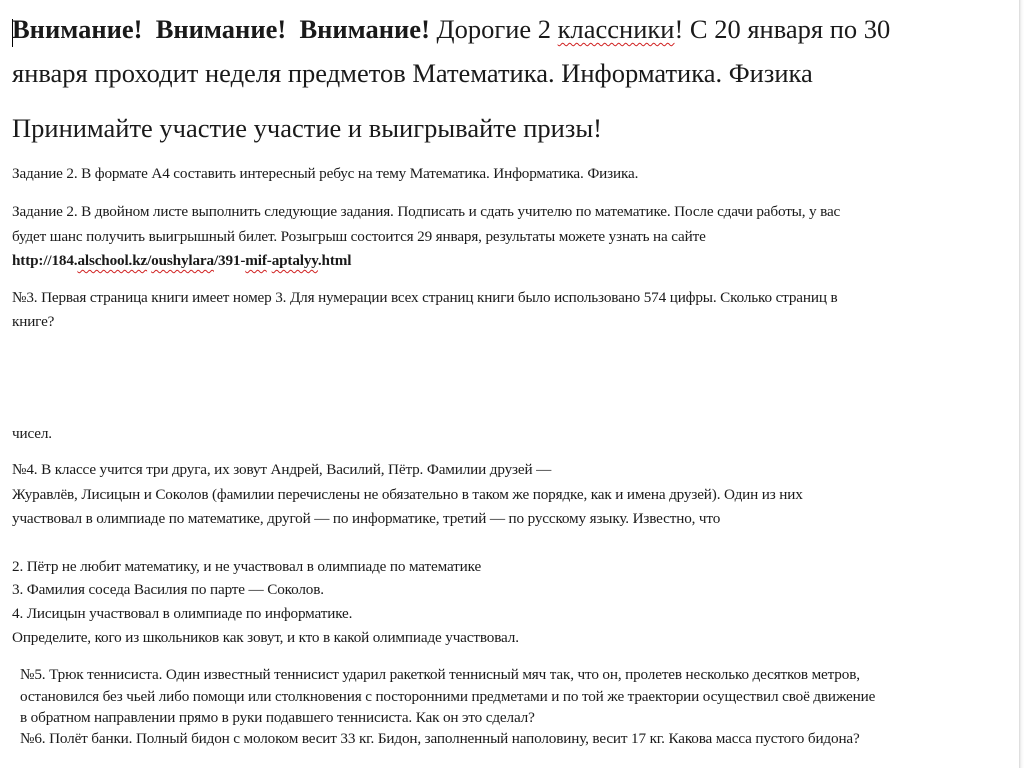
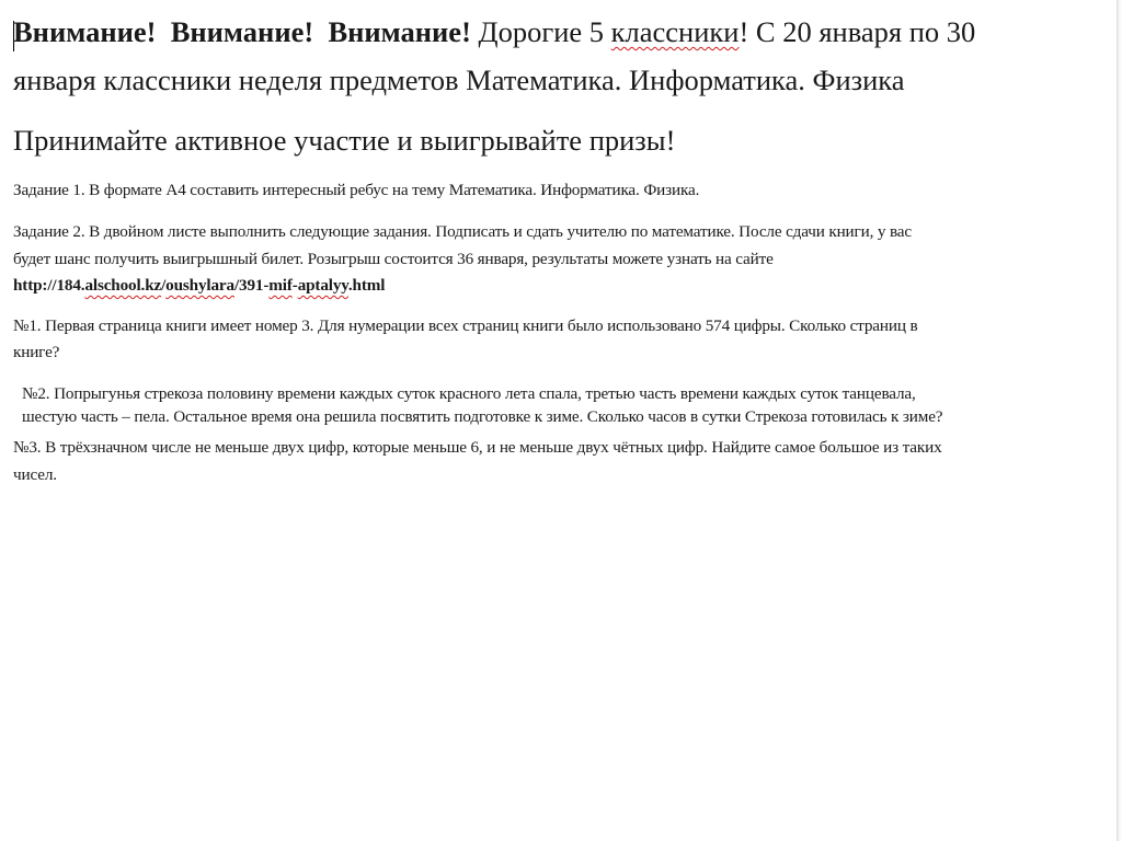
- Внимание! Внимание! Внимание! Дорогие 2 классники! С 20 января по 30
+ Внимание! Внимание! Внимание! Дорогие 5 классники! С 20 января по 30
- января проходит неделя предметов Математика. Информатика. Физика
+ января классники неделя предметов Математика. Информатика. Физика
- Принимайте участие участие и выигрывайте призы!
+ Принимайте активное участие и выигрывайте призы!
- Задание 2. В формате А4 составить интересный ребус на тему Математика. Информатика. Физика.
+ Задание 1. В формате А4 составить интересный ребус на тему Математика. Информатика. Физика.
- Задание 2. В двойном листе выполнить следующие задания. Подписать и сдать учителю по математике. После сдачи работы, у вас
+ Задание 2. В двойном листе выполнить следующие задания. Подписать и сдать учителю по математике. После сдачи книги, у вас
- будет шанс получить выигрышный билет. Розыгрыш состоится 29 января, результаты можете узнать на сайте
+ будет шанс получить выигрышный билет. Розыгрыш состоится 36 января, результаты можете узнать на сайте
  http://184.alschool.kz/oushylara/391-mif-aptalyy.html
- №3. Первая страница книги имеет номер 3. Для нумерации всех страниц книги было использовано 574 цифры. Сколько страниц в
+ №1. Первая страница книги имеет номер 3. Для нумерации всех страниц книги было использовано 574 цифры. Сколько страниц в
  книге?
+ №2. Попрыгунья стрекоза половину времени каждых суток красного лета спала, третью часть времени каждых суток танцевала,
+ шестую часть – пела. Остальное время она решила посвятить подготовке к зиме. Сколько часов в сутки Стрекоза готовилась к зиме?
+ №3. В трёхзначном числе не меньше двух цифр, которые меньше 6, и не меньше двух чётных цифр. Найдите самое большое из таких
  чисел.
- №4. В классе учится три друга, их зовут Андрей, Василий, Пётр. Фамилии друзей —
- Журавлёв, Лисицын и Соколов (фамилии перечислены не обязательно в таком же порядке, как и имена друзей). Один из них
- участвовал в олимпиаде по математике, другой — по информатике, третий — по русскому языку. Известно, что
- 2. Пётр не любит математику, и не участвовал в олимпиаде по математике
- 3. Фамилия соседа Василия по парте — Соколов.
- 4. Лисицын участвовал в олимпиаде по информатике.
- Определите, кого из школьников как зовут, и кто в какой олимпиаде участвовал.
- №5. Трюк теннисиста. Один известный теннисист ударил ракеткой теннисный мяч так, что он, пролетев несколько десятков метров,
- остановился без чьей либо помощи или столкновения с посторонними предметами и по той же траектории осуществил своё движение
- в обратном направлении прямо в руки подавшего теннисиста. Как он это сделал?
- №6. Полёт банки. Полный бидон с молоком весит 33 кг. Бидон, заполненный наполовину, весит 17 кг. Какова масса пустого бидона?
